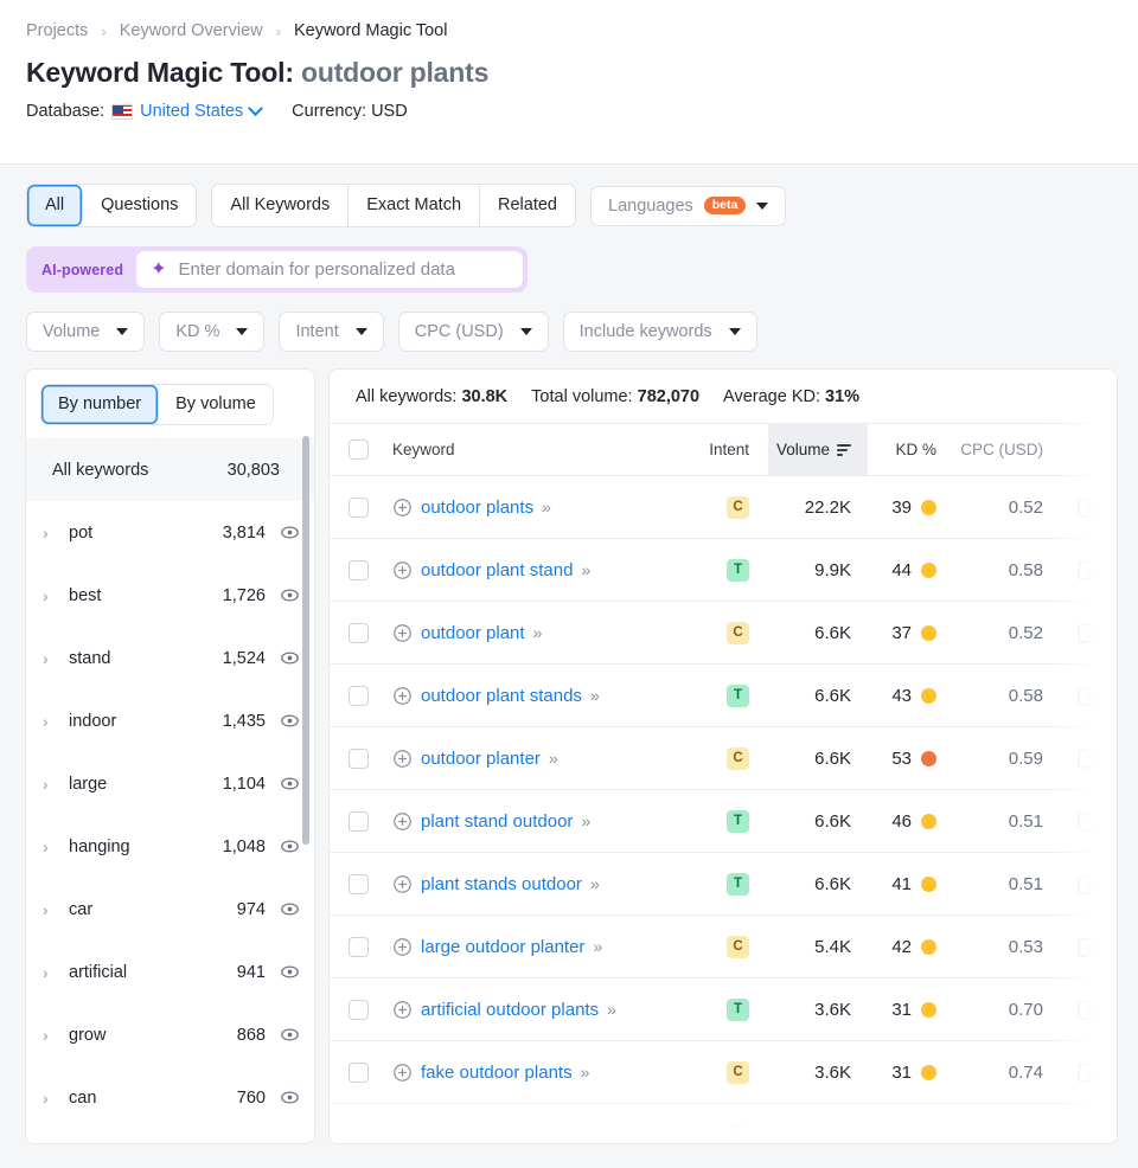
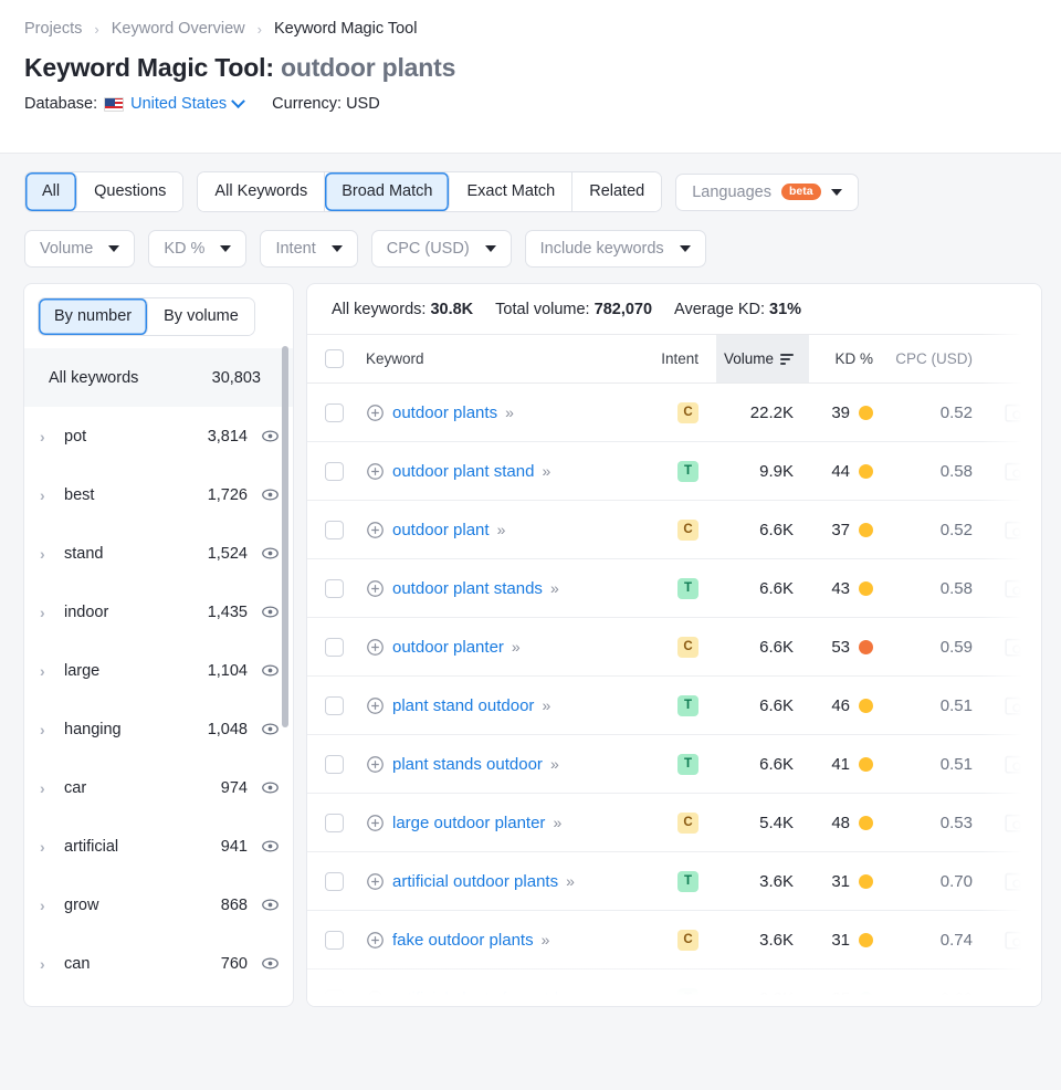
  Projects
  ›
  Keyword Overview
  ›
  Keyword Magic Tool
  Keyword Magic Tool: outdoor plants
  Database:
  United States
  Currency: USD
  All
  Questions
  All Keywords
+ Broad Match
  Exact Match
  Related
  Languages
  beta
- AI-powered
- ✦
- Enter domain for personalized data
  Volume
  KD %
  Intent
  CPC (USD)
  Include keywords
  By number
  By volume
  All keywords
  30,803
  ›
  pot
  3,814
  ›
  best
  1,726
  ›
  stand
  1,524
  ›
  indoor
  1,435
  ›
  large
  1,104
  ›
  hanging
  1,048
  ›
  car
  974
  ›
  artificial
  941
  ›
  grow
  868
  ›
  can
  760
  All keywords: 30.8K
  Total volume: 782,070
  Average KD: 31%
  Keyword
  Intent
  Volume
  KD %
  CPC (USD)
  outdoor plants
  »
  C
  22.2K
  39
  0.52
  outdoor plant stand
  »
  T
  9.9K
  44
  0.58
  outdoor plant
  »
  C
  6.6K
  37
  0.52
  outdoor plant stands
  »
  T
  6.6K
  43
  0.58
  outdoor planter
  »
  C
  6.6K
  53
  0.59
  plant stand outdoor
  »
  T
  6.6K
  46
  0.51
  plant stands outdoor
  »
  T
  6.6K
  41
  0.51
  large outdoor planter
  »
  C
  5.4K
- 42
+ 48
  0.53
  artificial outdoor plants
  »
  T
  3.6K
  31
  0.70
  fake outdoor plants
  »
  C
  3.6K
  31
  0.74
